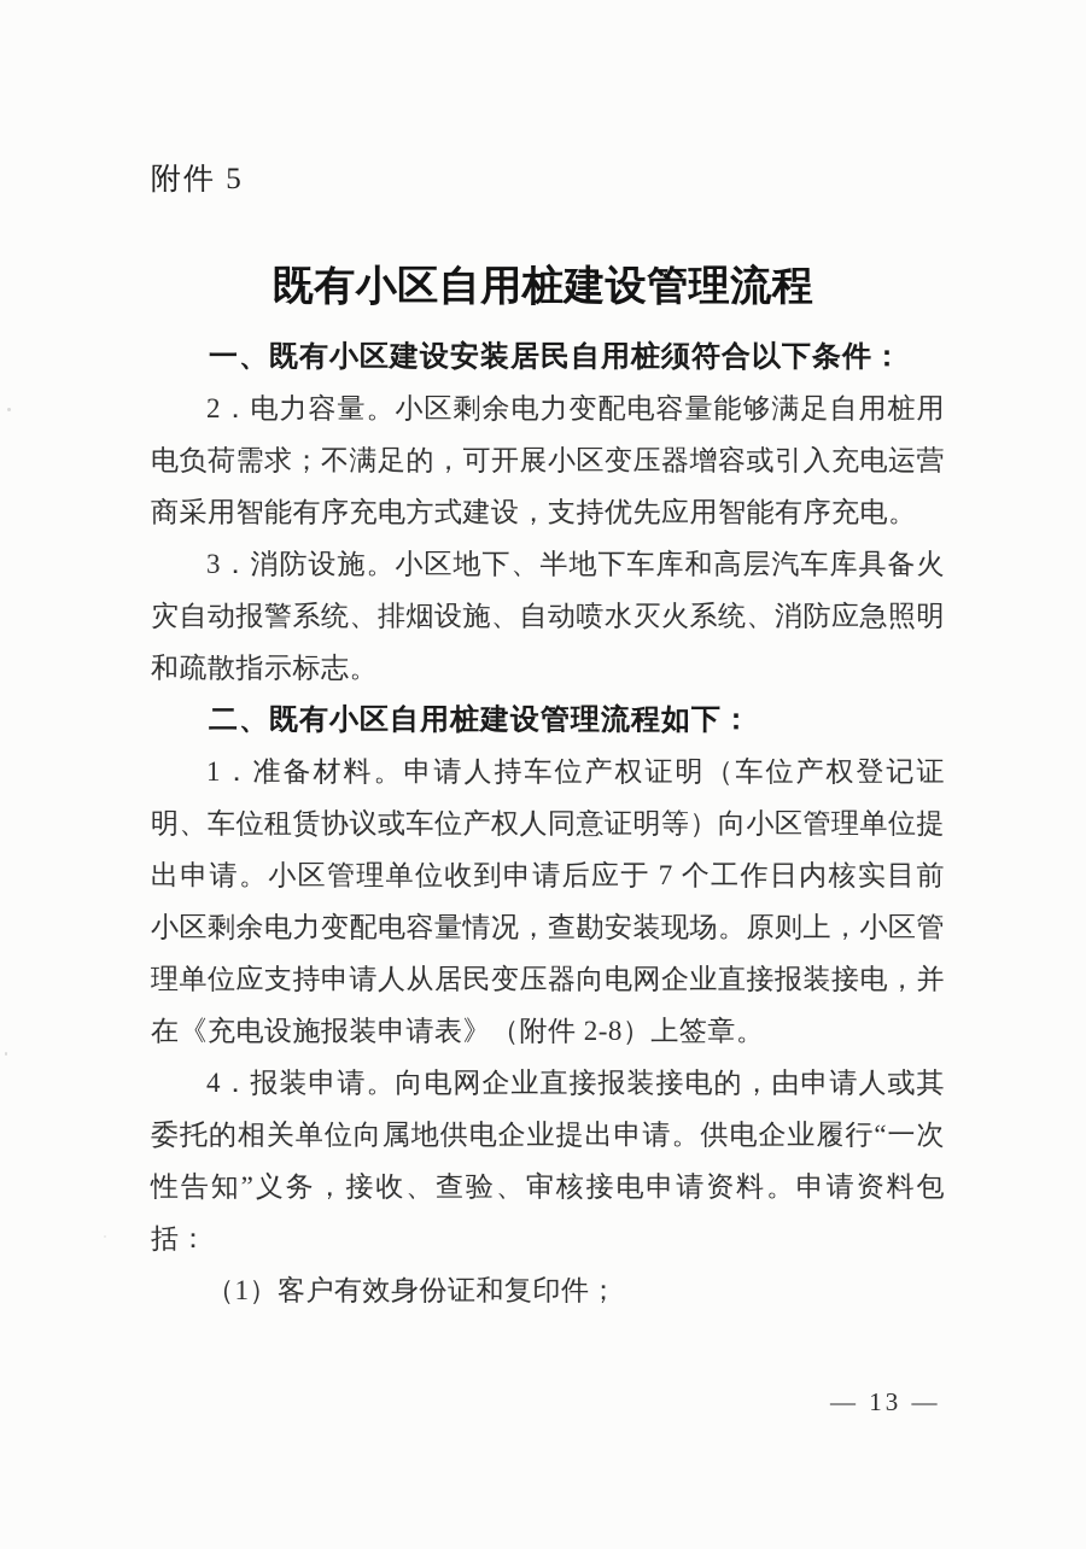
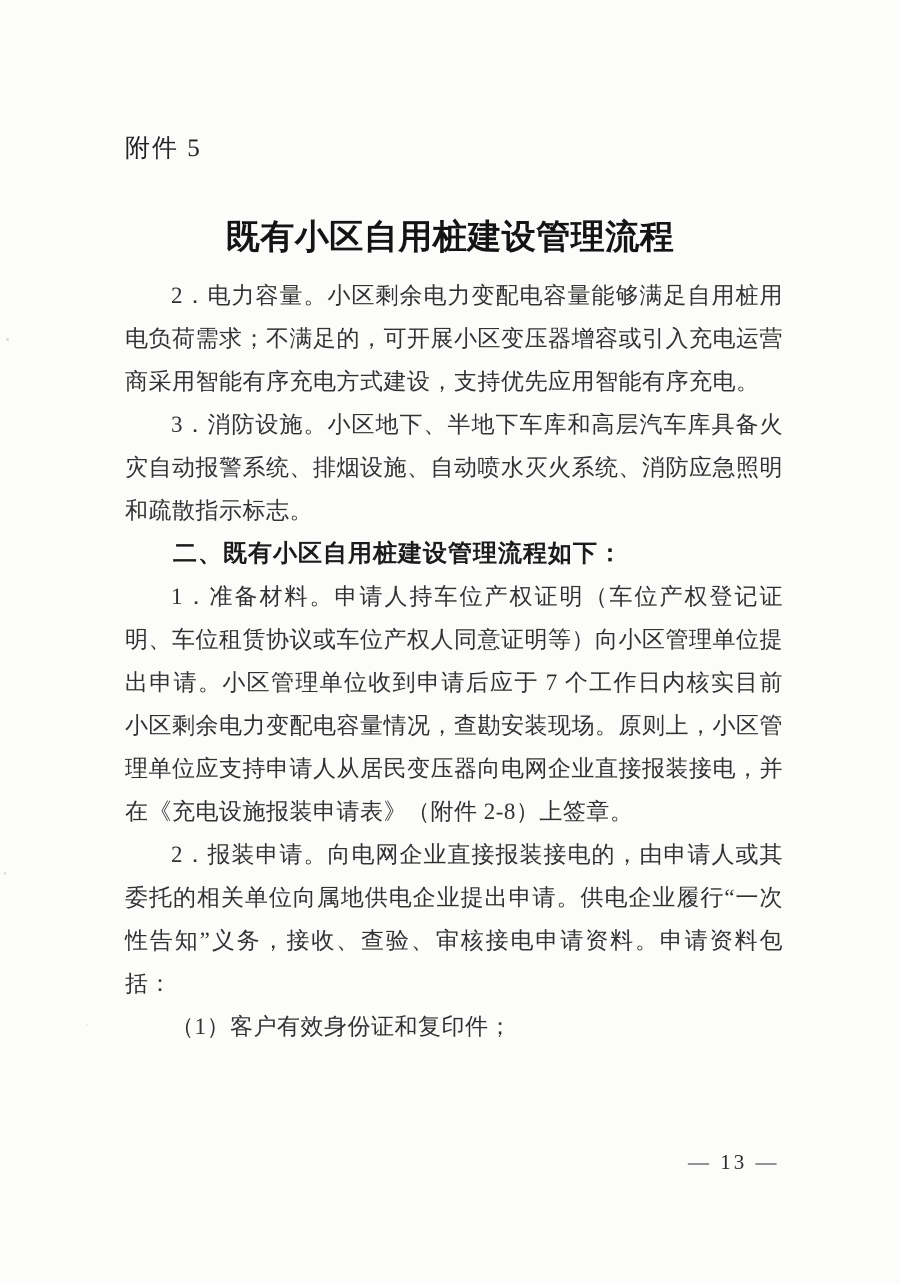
  附件 5
  既有小区自用桩建设管理流程
- 一、既有小区建设安装居民自用桩须符合以下条件：
  2．电力容量。小区剩余电力变配电容量能够满足自用桩用电负荷需求；不满足的，可开展小区变压器增容或引入充电运营商采用智能有序充电方式建设，支持优先应用智能有序充电。
  3．消防设施。小区地下、半地下车库和高层汽车库具备火灾自动报警系统、排烟设施、自动喷水灭火系统、消防应急照明和疏散指示标志。
  二、既有小区自用桩建设管理流程如下：
  1．准备材料。申请人持车位产权证明（车位产权登记证明、车位租赁协议或车位产权人同意证明等）向小区管理单位提出申请。小区管理单位收到申请后应于 7 个工作日内核实目前小区剩余电力变配电容量情况，查勘安装现场。原则上，小区管理单位应支持申请人从居民变压器向电网企业直接报装接电，并在《充电设施报装申请表》（附件 2-8）上签章。
- 4．报装申请。向电网企业直接报装接电的，由申请人或其委托的相关单位向属地供电企业提出申请。供电企业履行“一次性告知”义务，接收、查验、审核接电申请资料。申请资料包括：
+ 2．报装申请。向电网企业直接报装接电的，由申请人或其委托的相关单位向属地供电企业提出申请。供电企业履行“一次性告知”义务，接收、查验、审核接电申请资料。申请资料包括：
  （1）客户有效身份证和复印件；
  — 13 —
